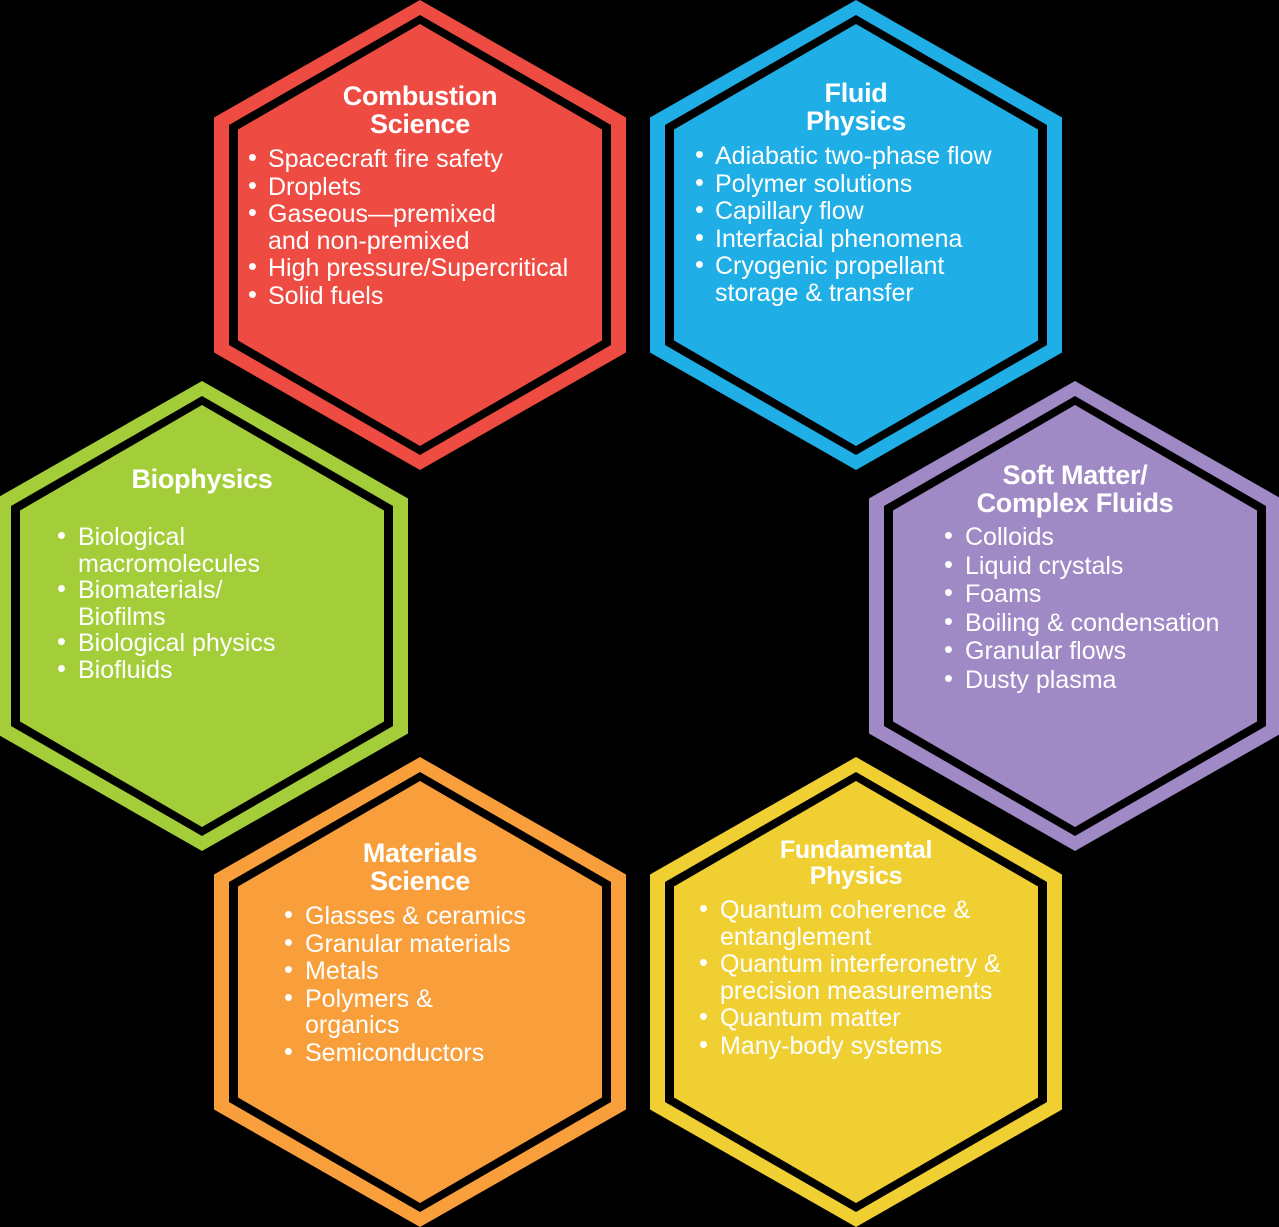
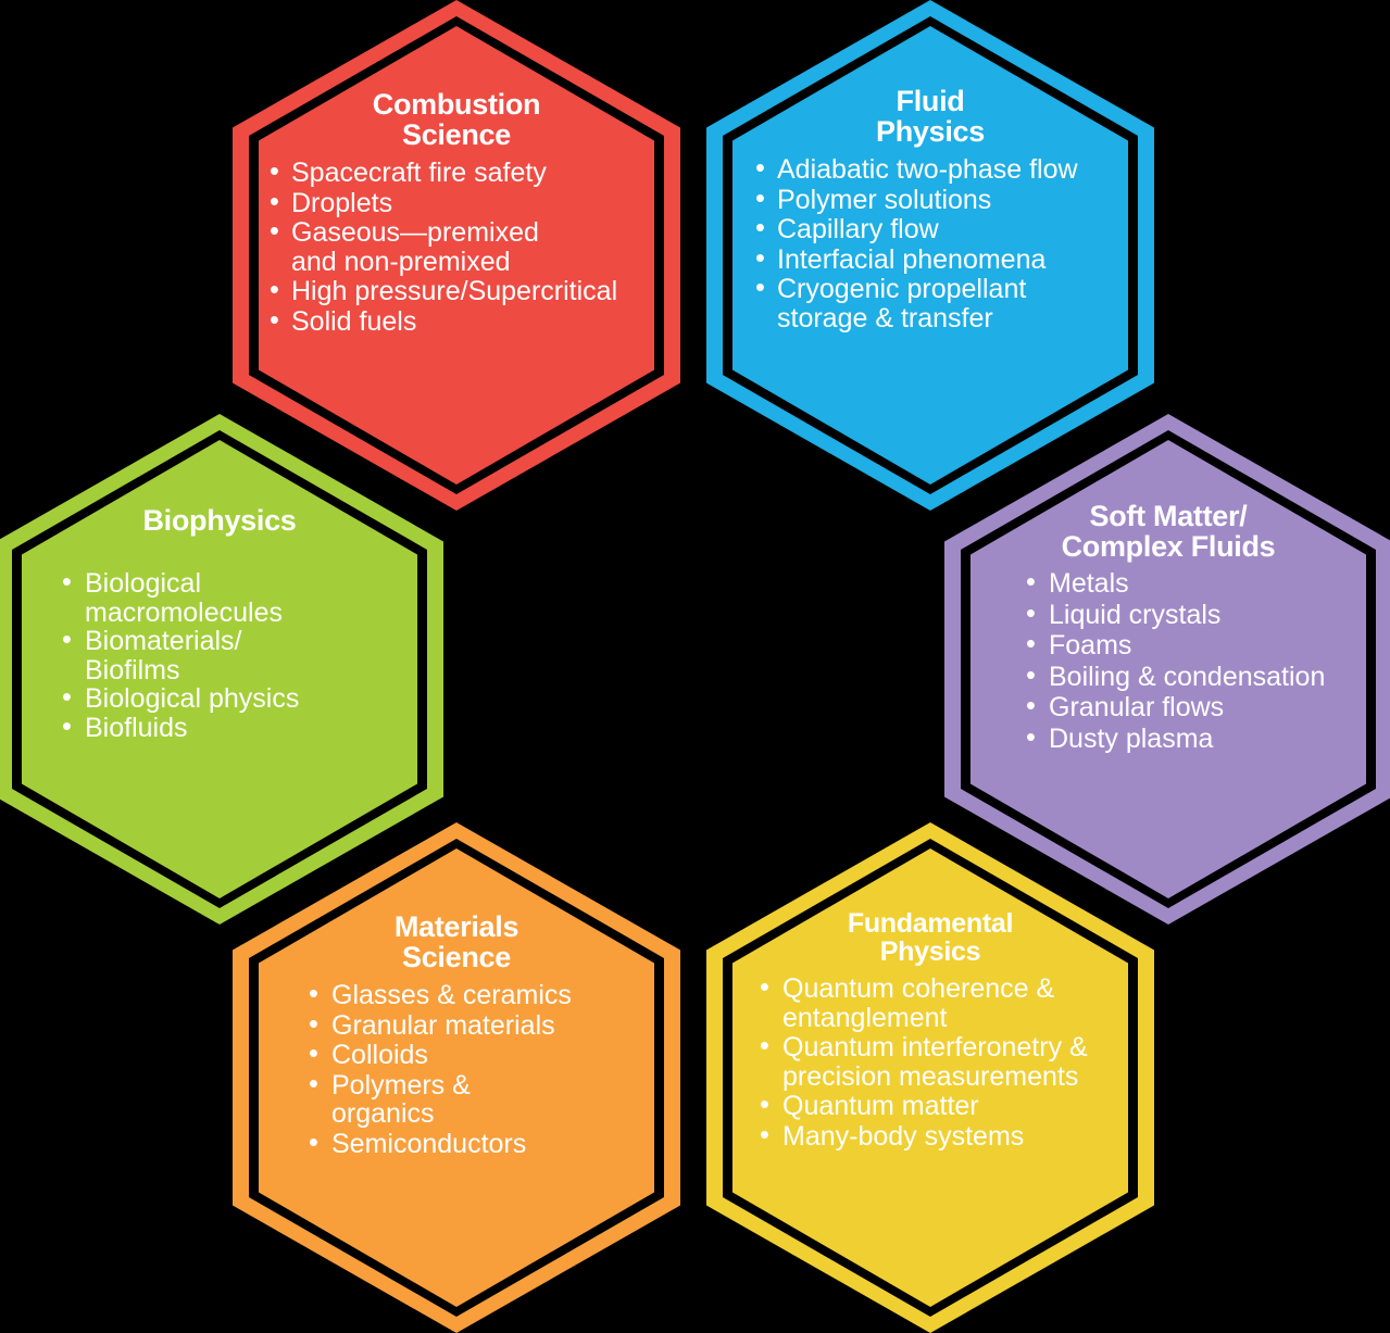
  Combustion
  Science
  Spacecraft fire safety
  Droplets
  Gaseous—premixed
  and non-premixed
  High pressure/Supercritical
  Solid fuels
  Fluid
  Physics
  Adiabatic two-phase flow
  Polymer solutions
  Capillary flow
  Interfacial phenomena
  Cryogenic propellant
  storage & transfer
  Biophysics
  Biological
  macromolecules
  Biomaterials/
  Biofilms
  Biological physics
  Biofluids
  Soft Matter/
  Complex Fluids
- Colloids
+ Metals
  Liquid crystals
  Foams
  Boiling & condensation
  Granular flows
  Dusty plasma
  Materials
  Science
  Glasses & ceramics
  Granular materials
- Metals
+ Colloids
  Polymers &
  organics
  Semiconductors
  Fundamental
  Physics
  Quantum coherence &
  entanglement
  Quantum interferonetry &
  precision measurements
  Quantum matter
  Many-body systems
